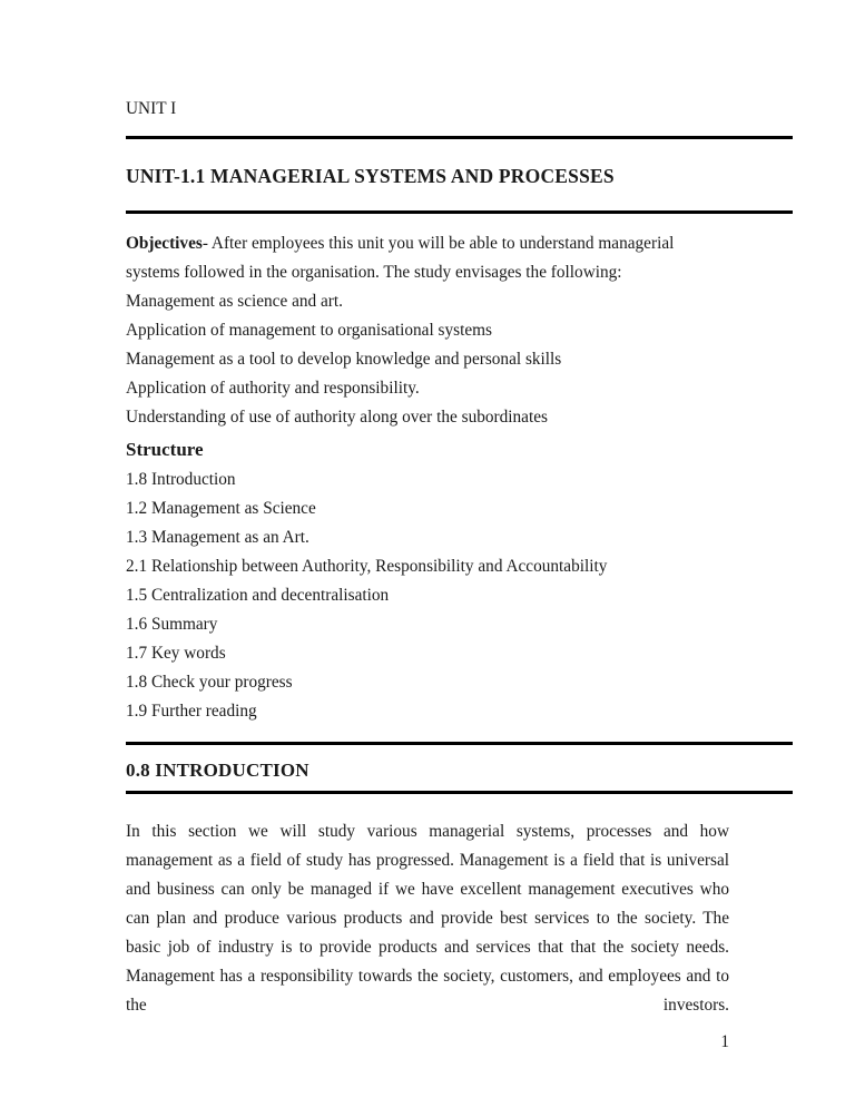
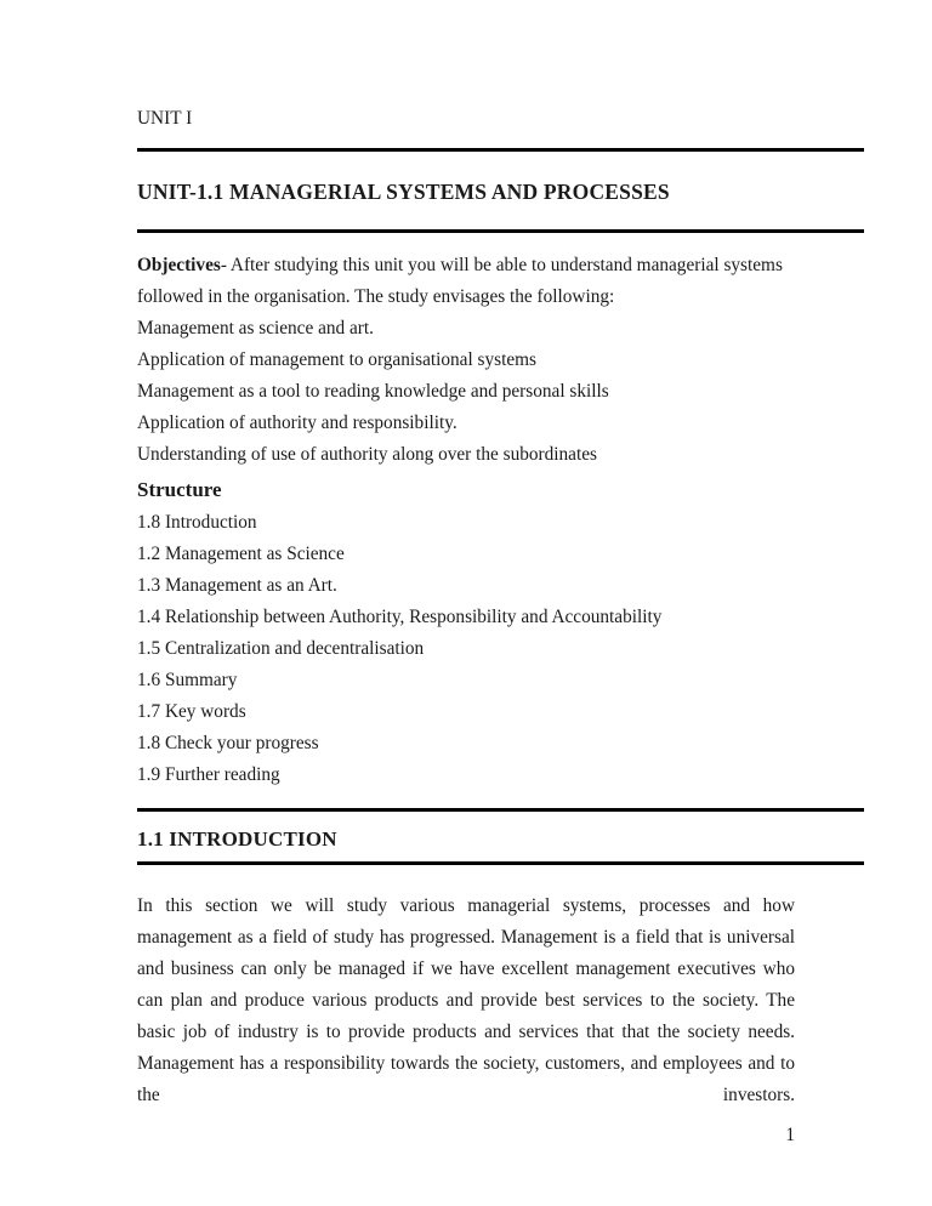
  UNIT I
  UNIT-1.1 MANAGERIAL SYSTEMS AND PROCESSES
- Objectives- After employees this unit you will be able to understand managerial systems followed in the organisation. The study envisages the following:
+ Objectives- After studying this unit you will be able to understand managerial systems followed in the organisation. The study envisages the following:
  Management as science and art.
  Application of management to organisational systems
- Management as a tool to develop knowledge and personal skills
+ Management as a tool to reading knowledge and personal skills
  Application of authority and responsibility.
  Understanding of use of authority along over the subordinates
  Structure
  1.8 Introduction
  1.2 Management as Science
  1.3 Management as an Art.
- 2.1 Relationship between Authority, Responsibility and Accountability
+ 1.4 Relationship between Authority, Responsibility and Accountability
  1.5 Centralization and decentralisation
  1.6 Summary
  1.7 Key words
  1.8 Check your progress
  1.9 Further reading
- 0.8 INTRODUCTION
+ 1.1 INTRODUCTION
  In this section we will study various managerial systems, processes and how management as a field of study has progressed. Management is a field that is universal and business can only be managed if we have excellent management executives who can plan and produce various products and provide best services to the society. The basic job of industry is to provide products and services that that the society needs. Management has a responsibility towards the society, customers, and employees and to the investors.
  1
